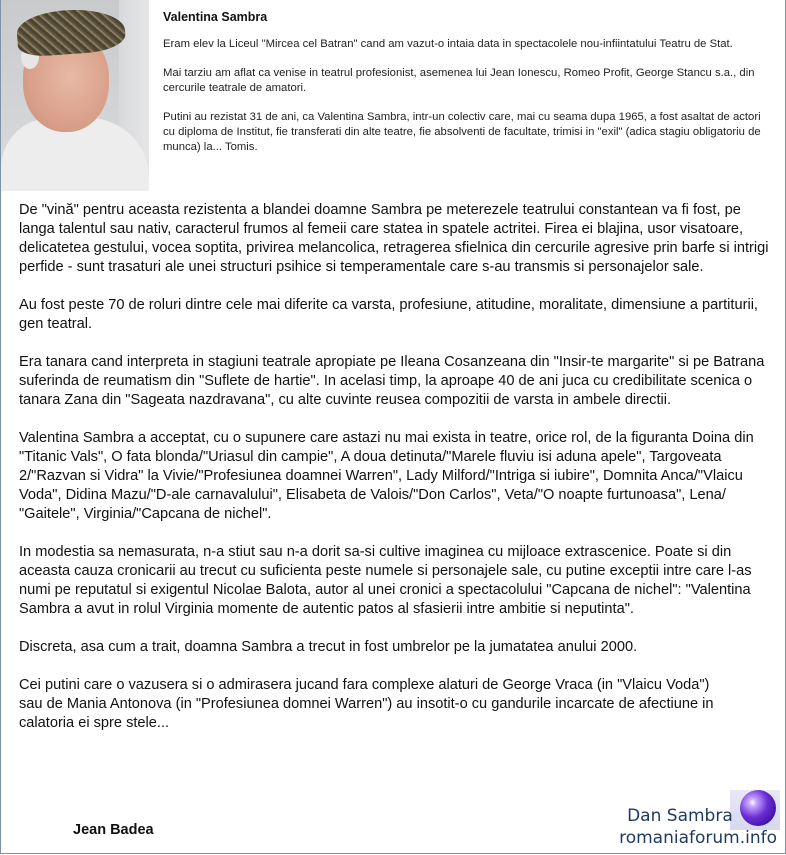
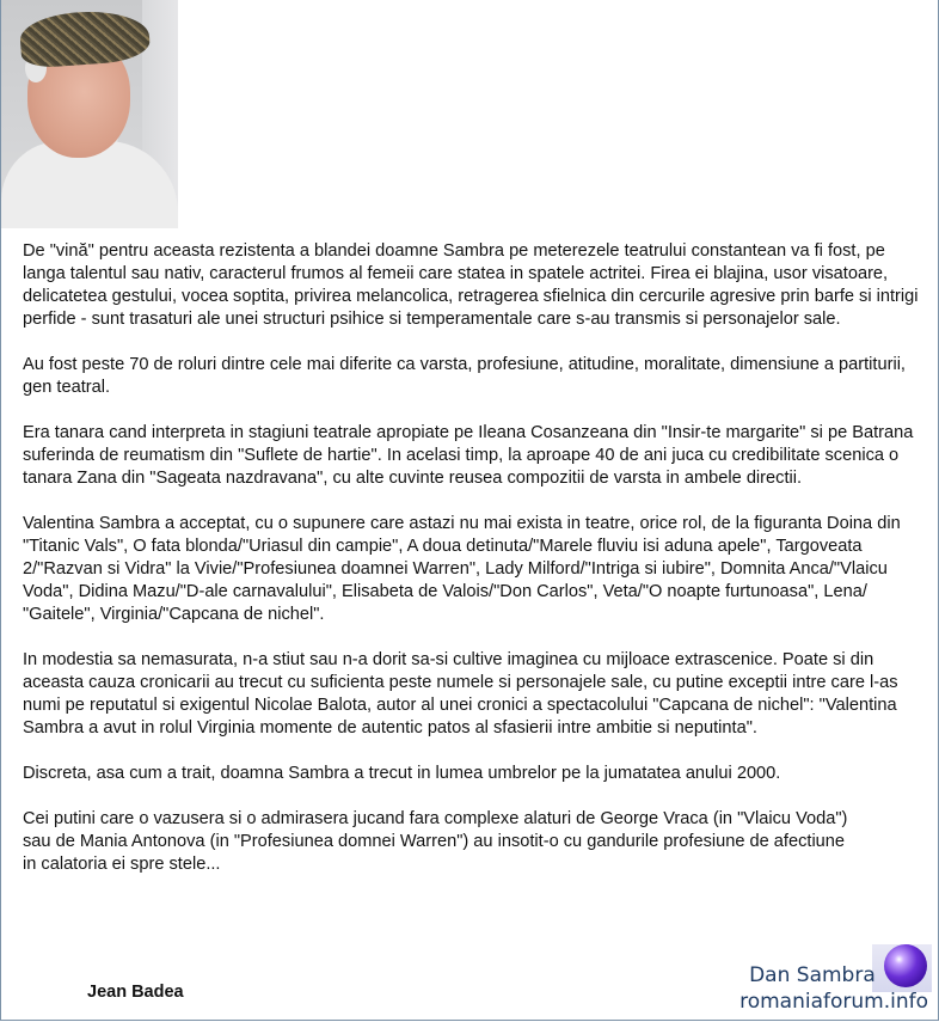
- Valentina Sambra
- Eram elev la Liceul "Mircea cel Batran" cand am vazut-o intaia data in spectacolele nou-infiintatului Teatru de Stat.
- Mai tarziu am aflat ca venise in teatrul profesionist, asemenea lui Jean Ionescu, Romeo Profit, George Stancu s.a., din cercurile teatrale de amatori.
- Putini au rezistat 31 de ani, ca Valentina Sambra, intr-un colectiv care, mai cu seama dupa 1965, a fost asaltat de actori cu diploma de Institut, fie transferati din alte teatre, fie absolventi de facultate, trimisi in "exil" (adica stagiu obligatoriu de munca) la... Tomis.
  De "vină" pentru aceasta rezistenta a blandei doamne Sambra pe meterezele teatrului constantean va fi fost, pe langa talentul sau nativ, caracterul frumos al femeii care statea in spatele actritei. Firea ei blajina, usor visatoare, delicatetea gestului, vocea soptita, privirea melancolica, retragerea sfielnica din cercurile agresive prin barfe si intrigi perfide - sunt trasaturi ale unei structuri psihice si temperamentale care s-au transmis si personajelor sale.
  Au fost peste 70 de roluri dintre cele mai diferite ca varsta, profesiune, atitudine, moralitate, dimensiune a partiturii, gen teatral.
  Era tanara cand interpreta in stagiuni teatrale apropiate pe Ileana Cosanzeana din "Insir-te margarite" si pe Batrana suferinda de reumatism din "Suflete de hartie". In acelasi timp, la aproape 40 de ani juca cu credibilitate scenica o tanara Zana din "Sageata nazdravana", cu alte cuvinte reusea compozitii de varsta in ambele directii.
  Valentina Sambra a acceptat, cu o supunere care astazi nu mai exista in teatre, orice rol, de la figuranta Doina din "Titanic Vals", O fata blonda/"Uriasul din campie", A doua detinuta/"Marele fluviu isi aduna apele", Targoveata 2/"Razvan si Vidra" la Vivie/"Profesiunea doamnei Warren", Lady Milford/"Intriga si iubire", Domnita Anca/"Vlaicu Voda", Didina Mazu/"D-ale carnavalului", Elisabeta de Valois/"Don Carlos", Veta/"O noapte furtunoasa", Lena/ "Gaitele", Virginia/"Capcana de nichel".
  In modestia sa nemasurata, n-a stiut sau n-a dorit sa-si cultive imaginea cu mijloace extrascenice. Poate si din aceasta cauza cronicarii au trecut cu suficienta peste numele si personajele sale, cu putine exceptii intre care l-as numi pe reputatul si exigentul Nicolae Balota, autor al unei cronici a spectacolului "Capcana de nichel": "Valentina Sambra a avut in rolul Virginia momente de autentic patos al sfasierii intre ambitie si neputinta".
- Discreta, asa cum a trait, doamna Sambra a trecut in fost umbrelor pe la jumatatea anului 2000.
+ Discreta, asa cum a trait, doamna Sambra a trecut in lumea umbrelor pe la jumatatea anului 2000.
- Cei putini care o vazusera si o admirasera jucand fara complexe alaturi de George Vraca (in "Vlaicu Voda") sau de Mania Antonova (in "Profesiunea domnei Warren") au insotit-o cu gandurile incarcate de afectiune in calatoria ei spre stele...
+ Cei putini care o vazusera si o admirasera jucand fara complexe alaturi de George Vraca (in "Vlaicu Voda") sau de Mania Antonova (in "Profesiunea domnei Warren") au insotit-o cu gandurile profesiune de afectiune in calatoria ei spre stele...
  Jean Badea
  Dan Sambra
  romaniaforum.info
